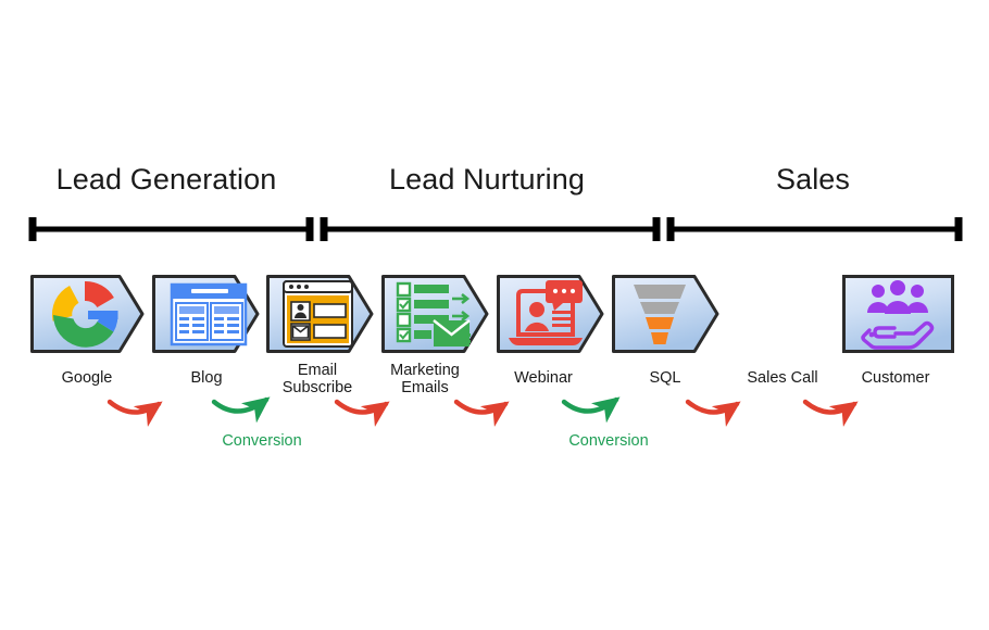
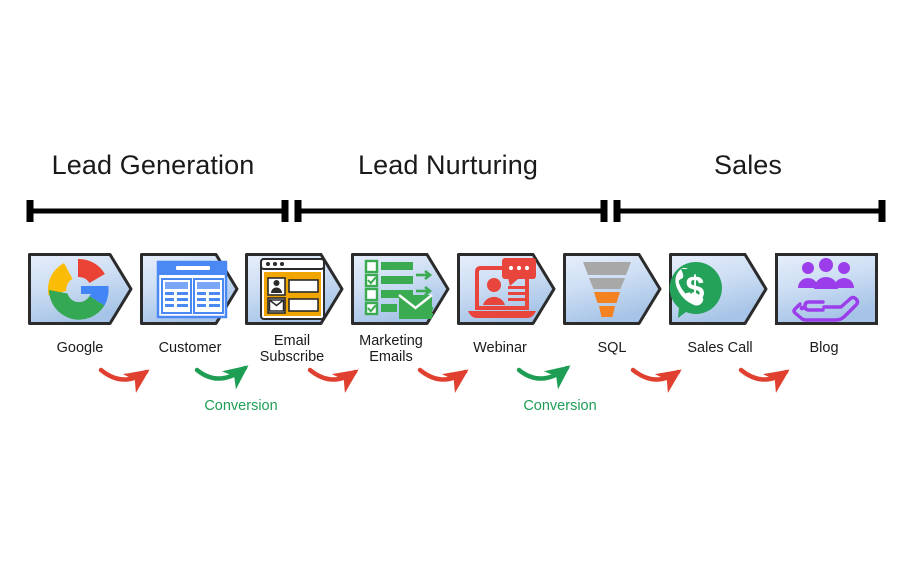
+ $
  Lead Generation
  Lead Nurturing
  Sales
  Google
- Blog
+ Customer
  Email
  Subscribe
  Marketing
  Emails
  Webinar
  SQL
  Sales Call
- Customer
+ Blog
  Conversion
  Conversion
